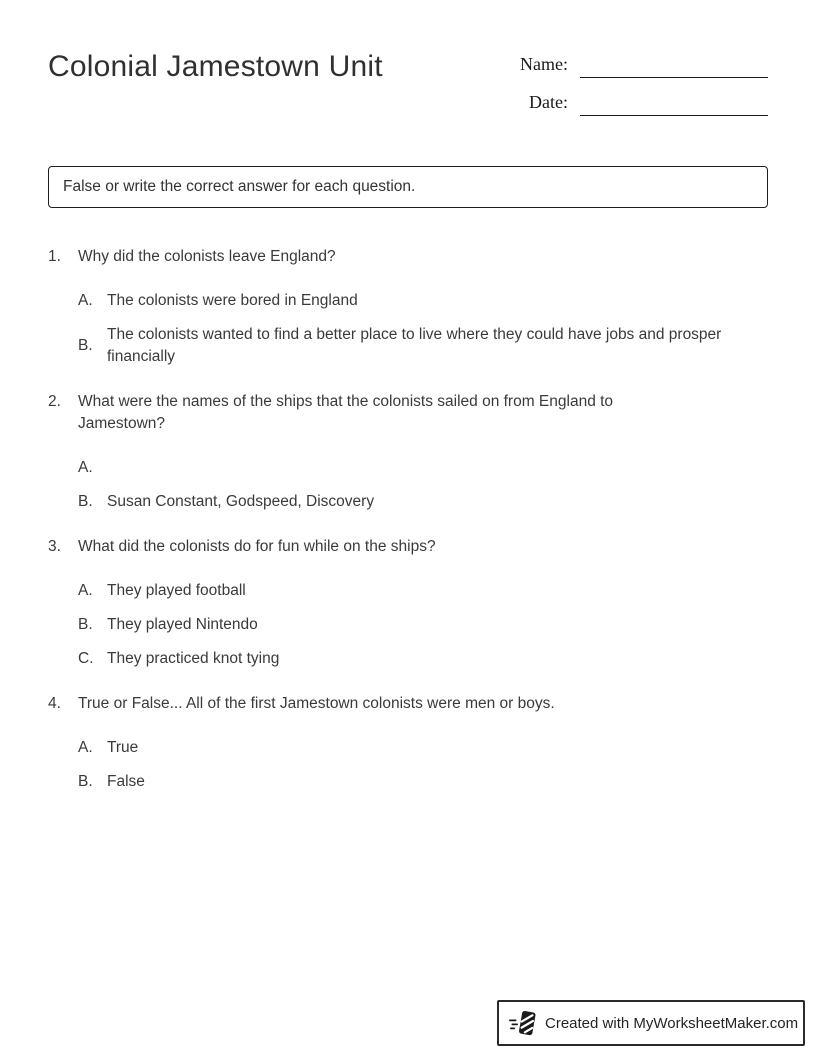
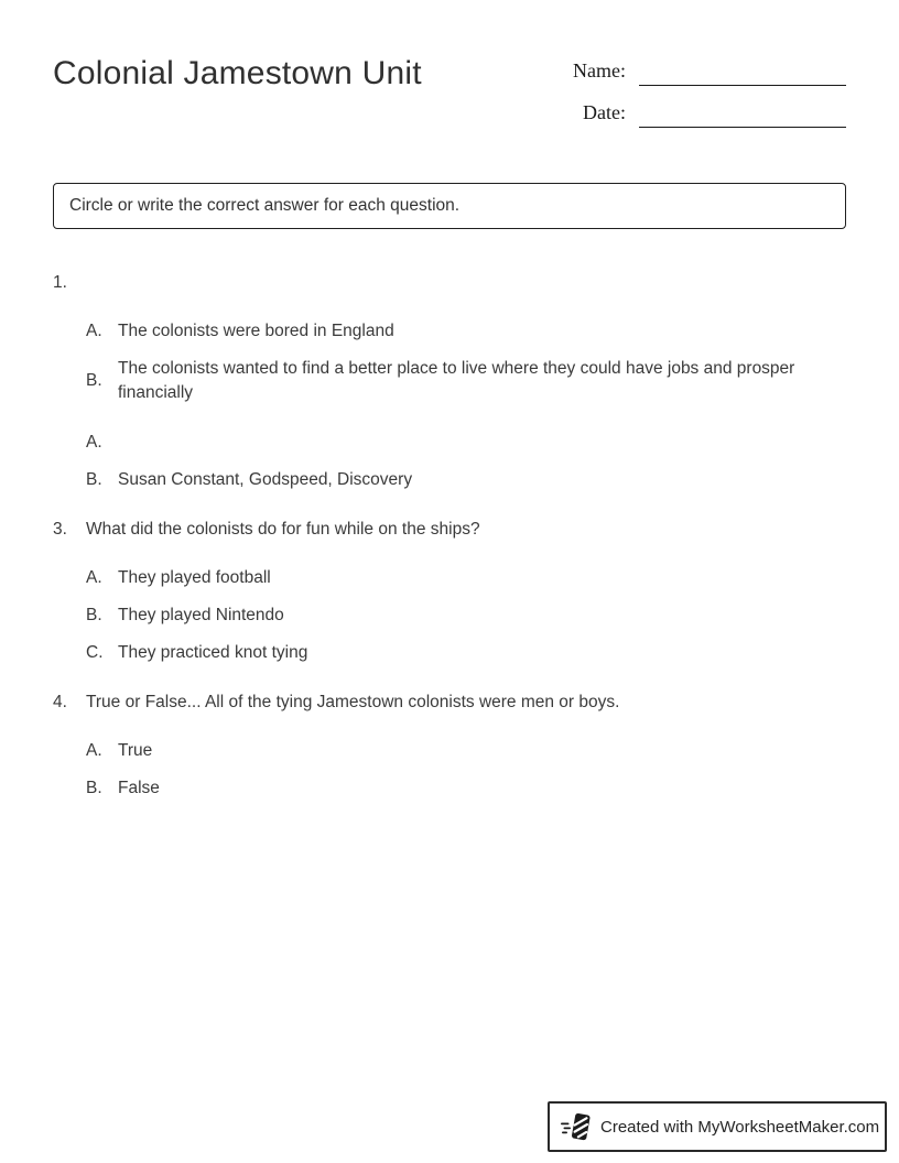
  Colonial Jamestown Unit
  Name:
  Date:
- False or write the correct answer for each question.
+ Circle or write the correct answer for each question.
  1.
- Why did the colonists leave England?
  A.
  The colonists were bored in England
  B.
  The colonists wanted to find a better place to live where they could have jobs and prosper financially
- 2.
- What were the names of the ships that the colonists sailed on from England to Jamestown?
  A.
  B.
  Susan Constant, Godspeed, Discovery
  3.
  What did the colonists do for fun while on the ships?
  A.
  They played football
  B.
  They played Nintendo
  C.
  They practiced knot tying
  4.
- True or False... All of the first Jamestown colonists were men or boys.
+ True or False... All of the tying Jamestown colonists were men or boys.
  A.
  True
  B.
  False
  Created with MyWorksheetMaker.com
